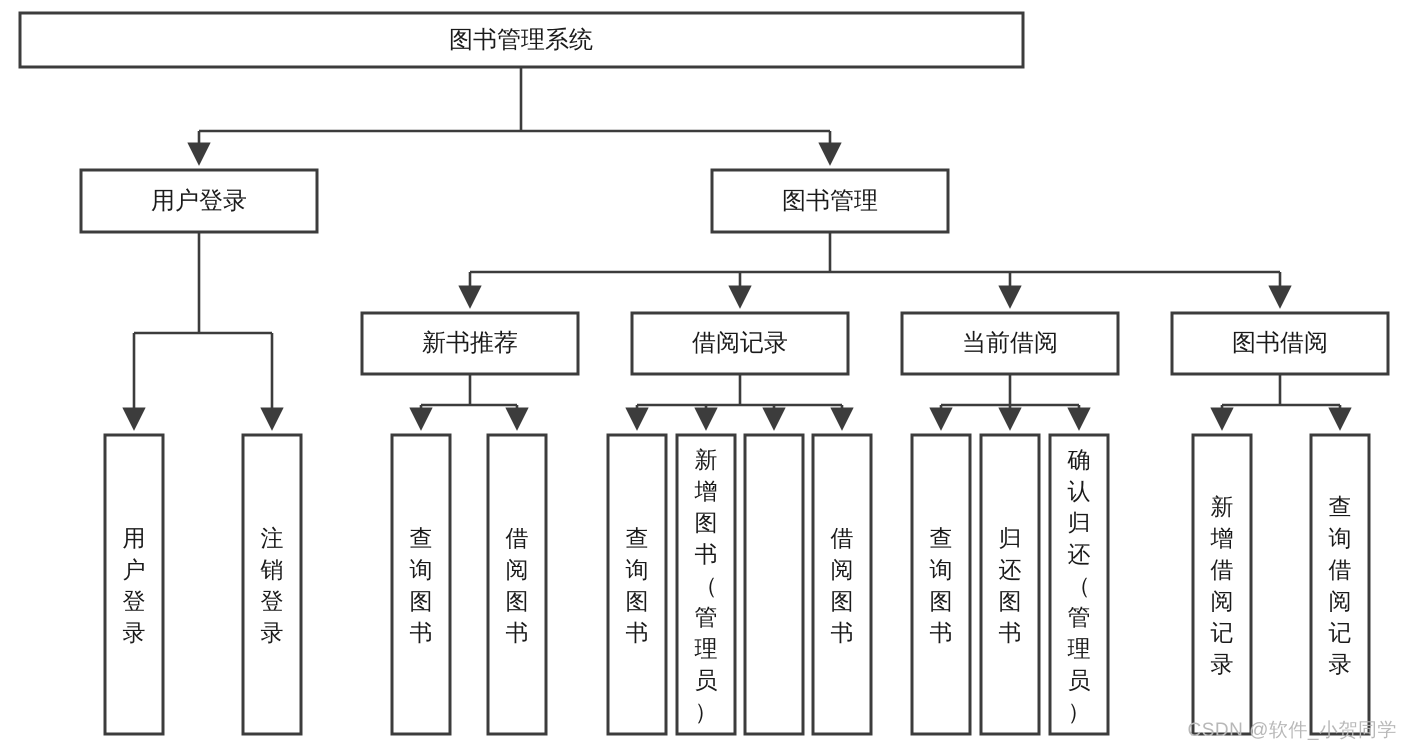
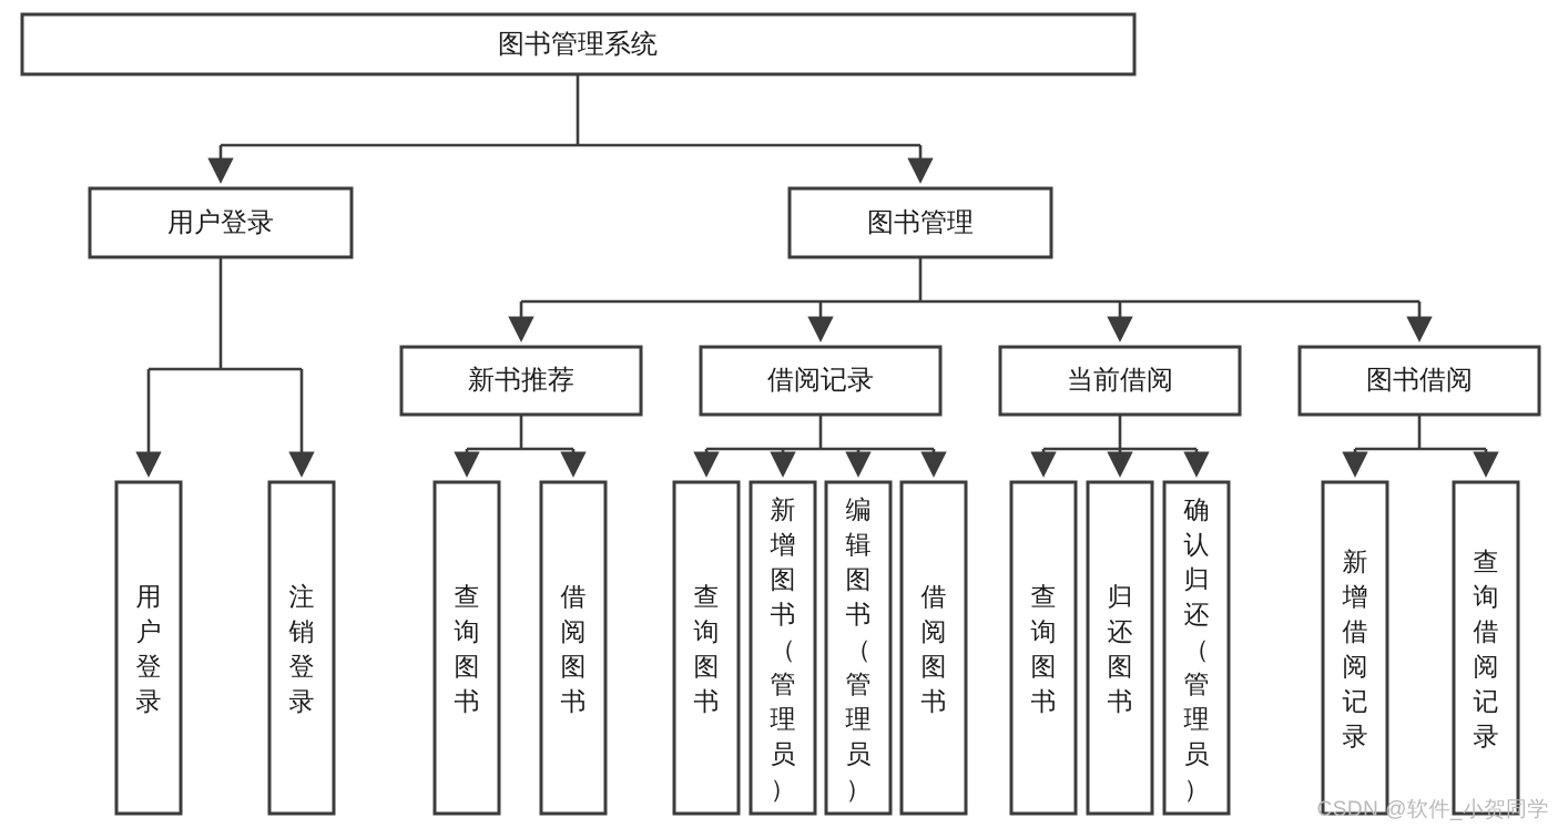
  图书管理系统
  用户登录
  图书管理
  新书推荐
  借阅记录
  当前借阅
  图书借阅
  用户登录
  注销登录
  查询图书
  借阅图书
  查询图书
  新增图书（管理员）
+ 编辑图书（管理员）
  借阅图书
  查询图书
  归还图书
  确认归还（管理员）
  新增借阅记录
  查询借阅记录
  CSDN @软件_小贺同学
